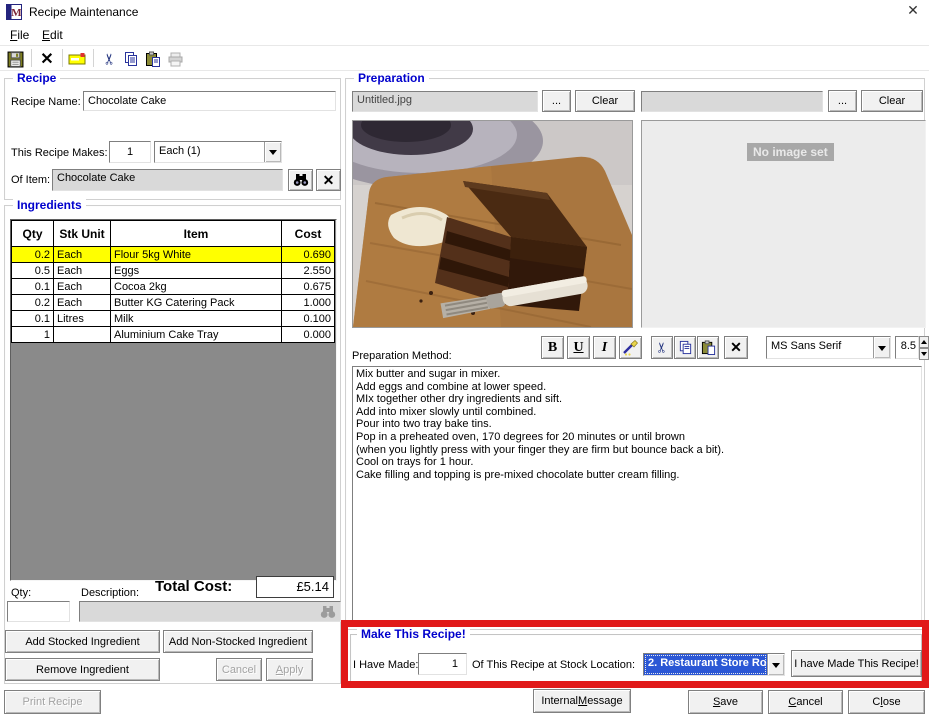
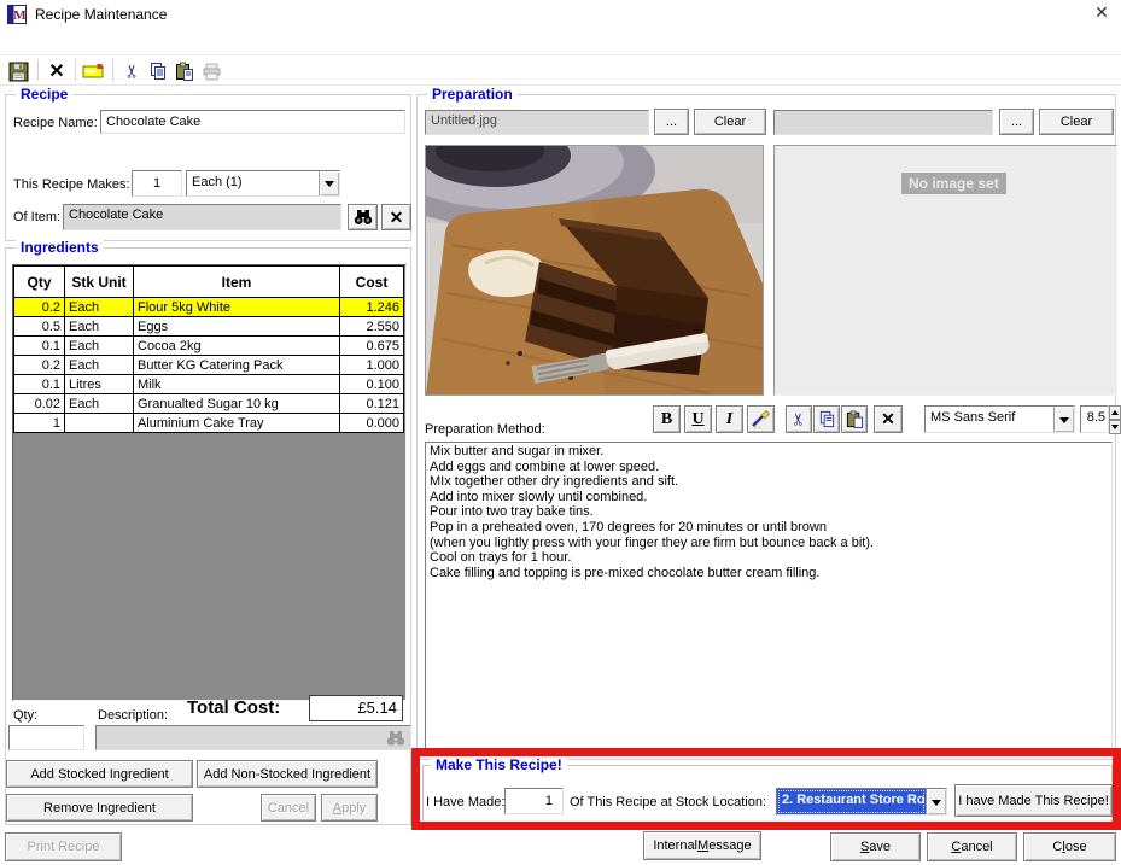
  M
  Recipe Maintenance
  ✕
- File
- Edit
  ✕
  Recipe
  Recipe Name:
  Chocolate Cake
  This Recipe Makes:
  1
  Each (1)
  Of Item:
  Chocolate Cake
  ✕
  Ingredients
  Qty	Stk Unit	Item	Cost
- 0.2	Each	Flour 5kg White	0.690
+ 0.2	Each	Flour 5kg White	1.246
  0.5	Each	Eggs	2.550
  0.1	Each	Cocoa 2kg	0.675
  0.2	Each	Butter KG Catering Pack	1.000
  0.1	Litres	Milk	0.100
+ 0.02	Each	Granualted Sugar 10 kg	0.121
  1		Aluminium Cake Tray	0.000
  Qty:
  Description:
  Total Cost:
  £5.14
  Add Stocked Ingredient
  Add Non-Stocked Ingredient
  Remove Ingredient
  Cancel
  A
  pply
  Preparation
  Untitled.jpg
  ...
  Clear
  ...
  Clear
  No image set
  Preparation Method:
  B
  U
  I
  ✕
  MS Sans Serif
  8.5
  Mix butter and sugar in mixer.
  Add eggs and combine at lower speed.
  MIx together other dry ingredients and sift.
  Add into mixer slowly until combined.
  Pour into two tray bake tins.
  Pop in a preheated oven, 170 degrees for 20 minutes or until brown
  (when you lightly press with your finger they are firm but bounce back a bit).
  Cool on trays for 1 hour.
  Cake filling and topping is pre-mixed chocolate butter cream filling.
  Make This Recipe!
  I Have Made:
  1
  Of This Recipe at Stock Location:
  2. Restaurant Store Ro
  I have Made This Recipe!
  Print Recipe
  Internal
  M
  essage
  S
  ave
  C
  ancel
  C
  l
  ose
